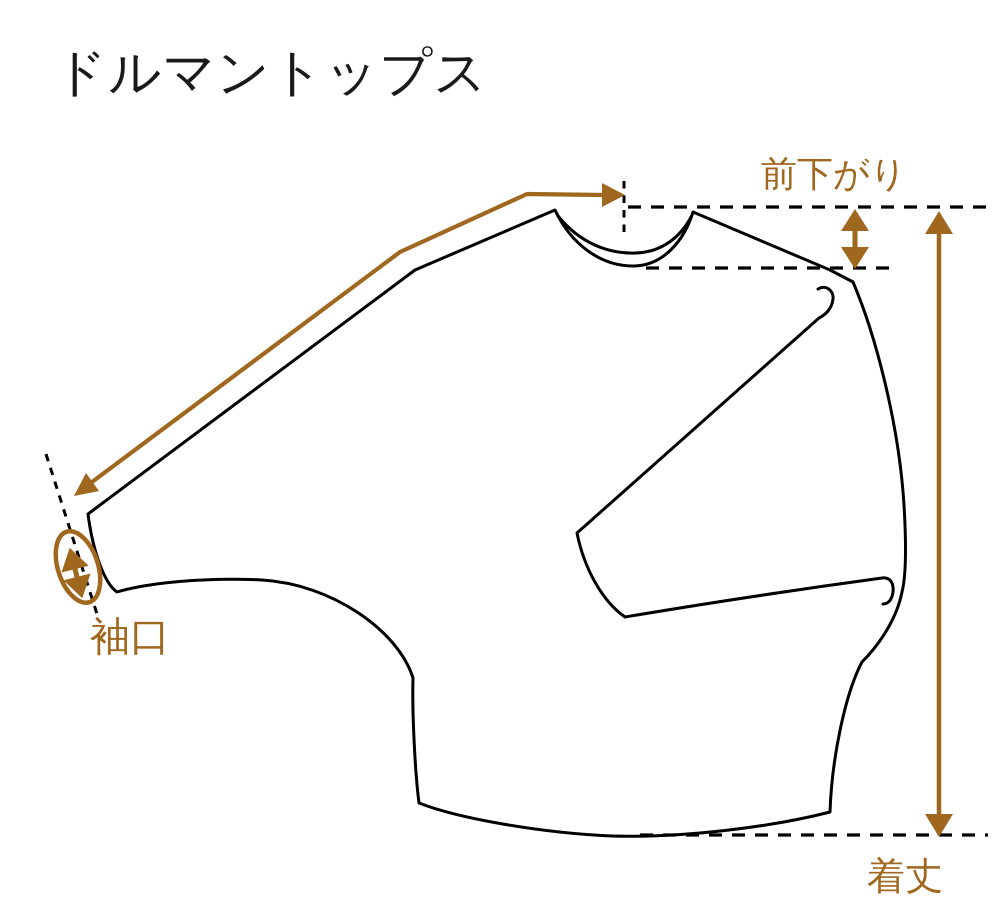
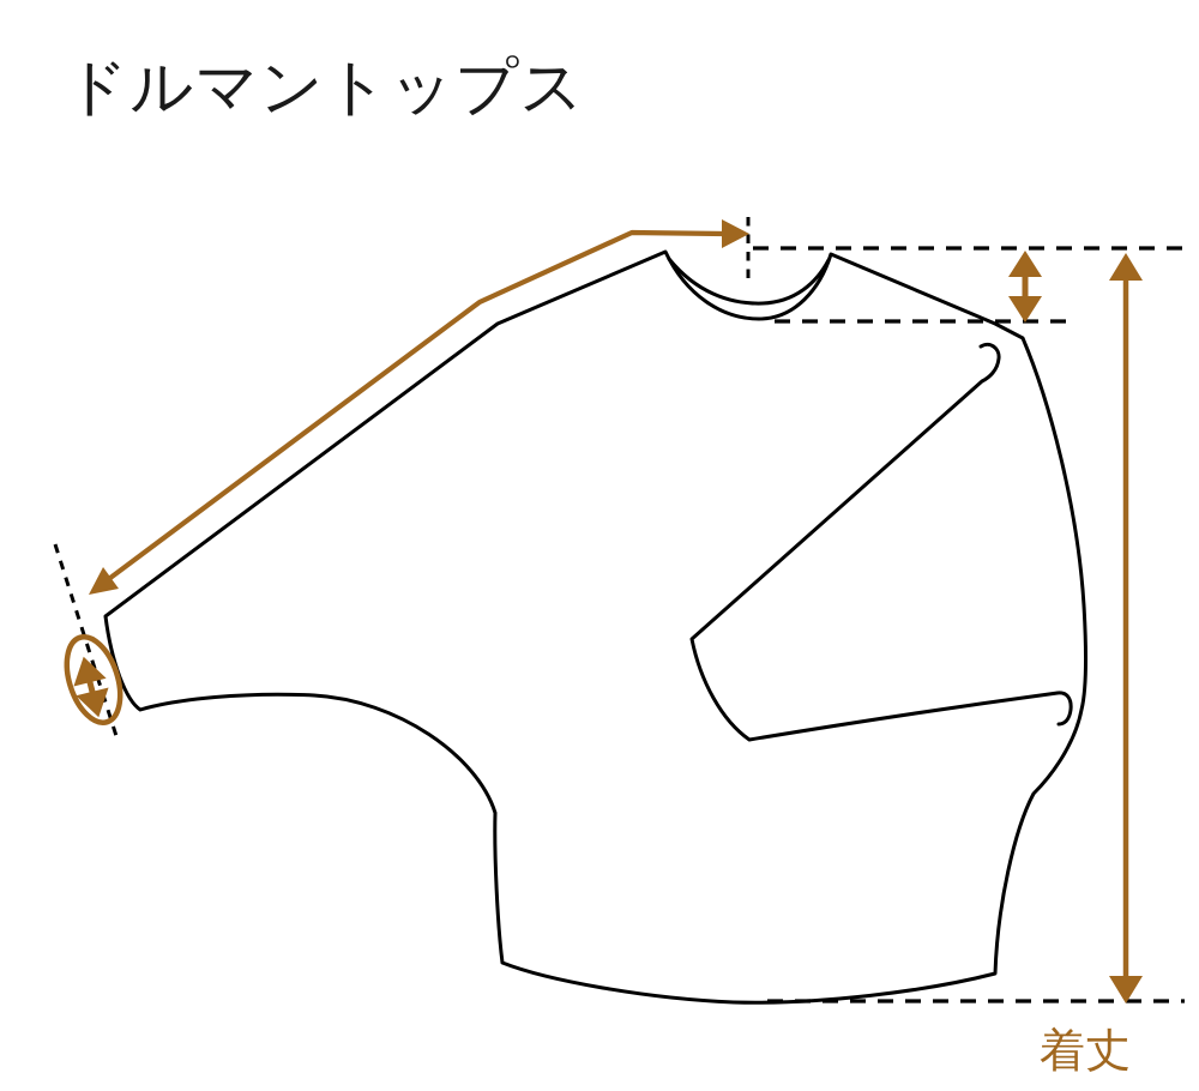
  ドルマントップス
- 前下がり
- 袖口
  着丈
